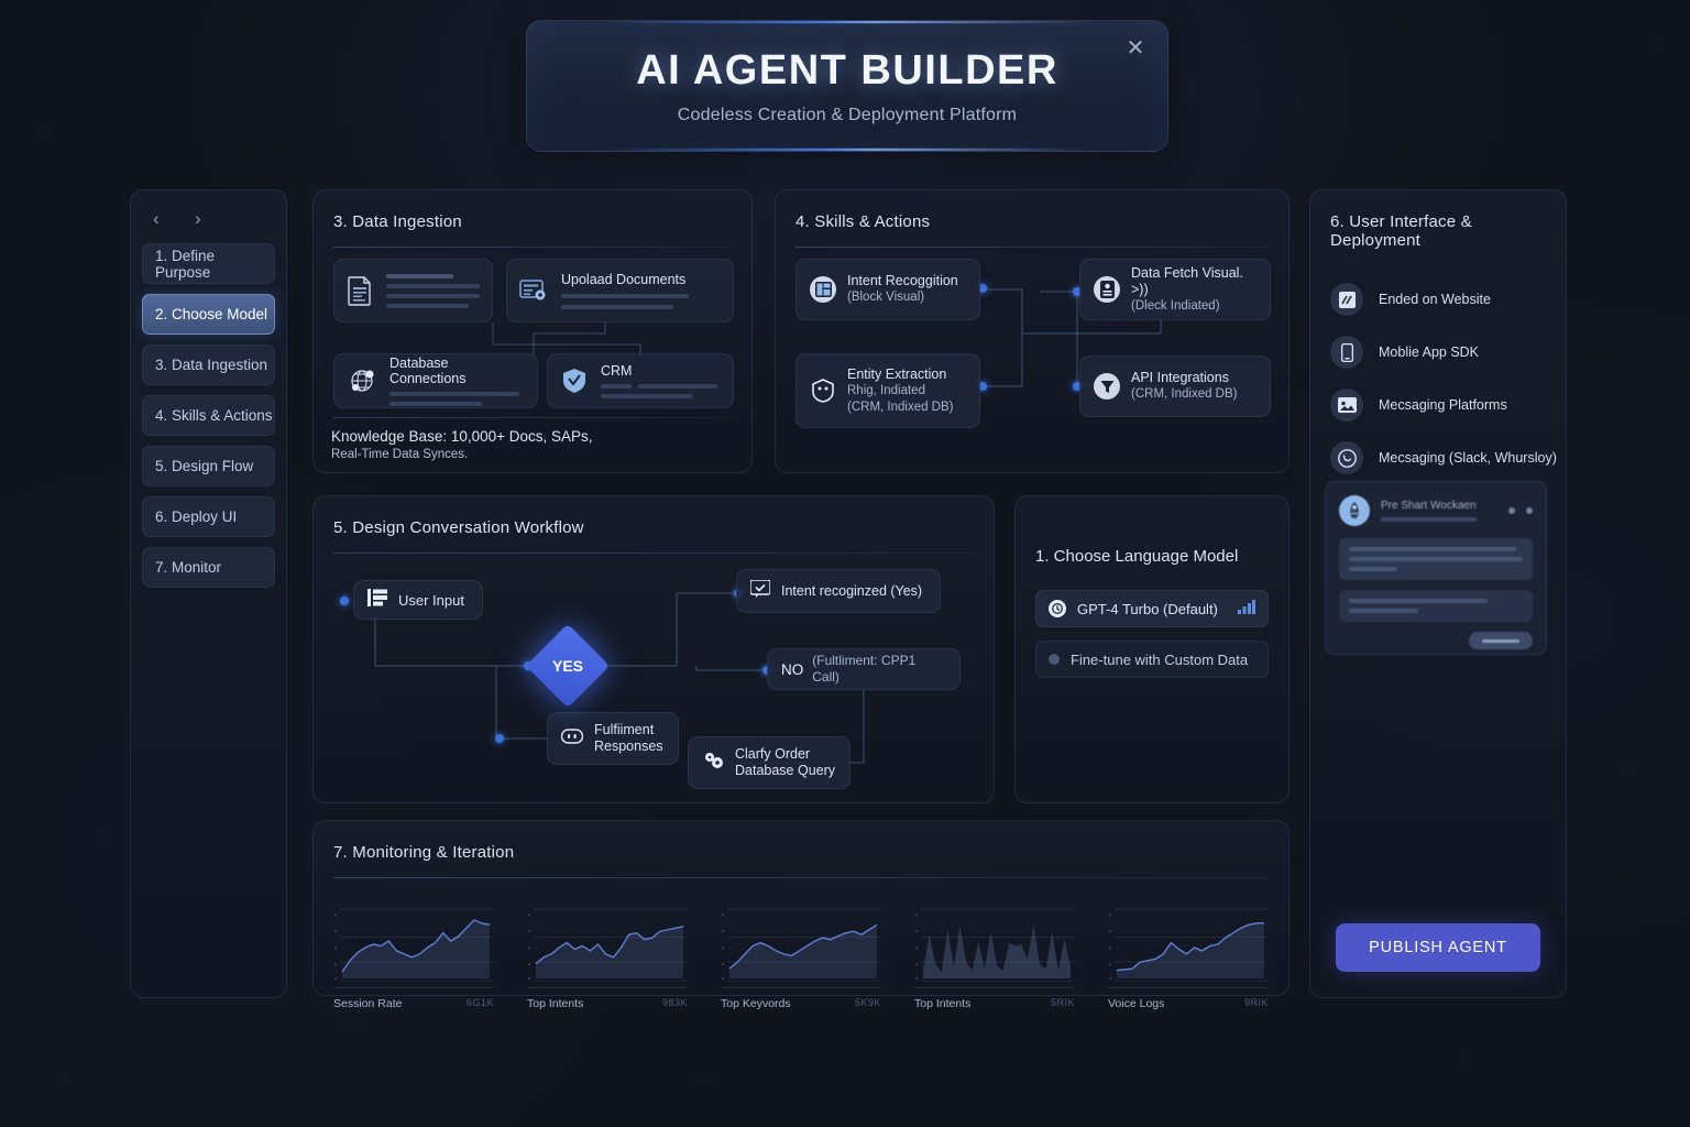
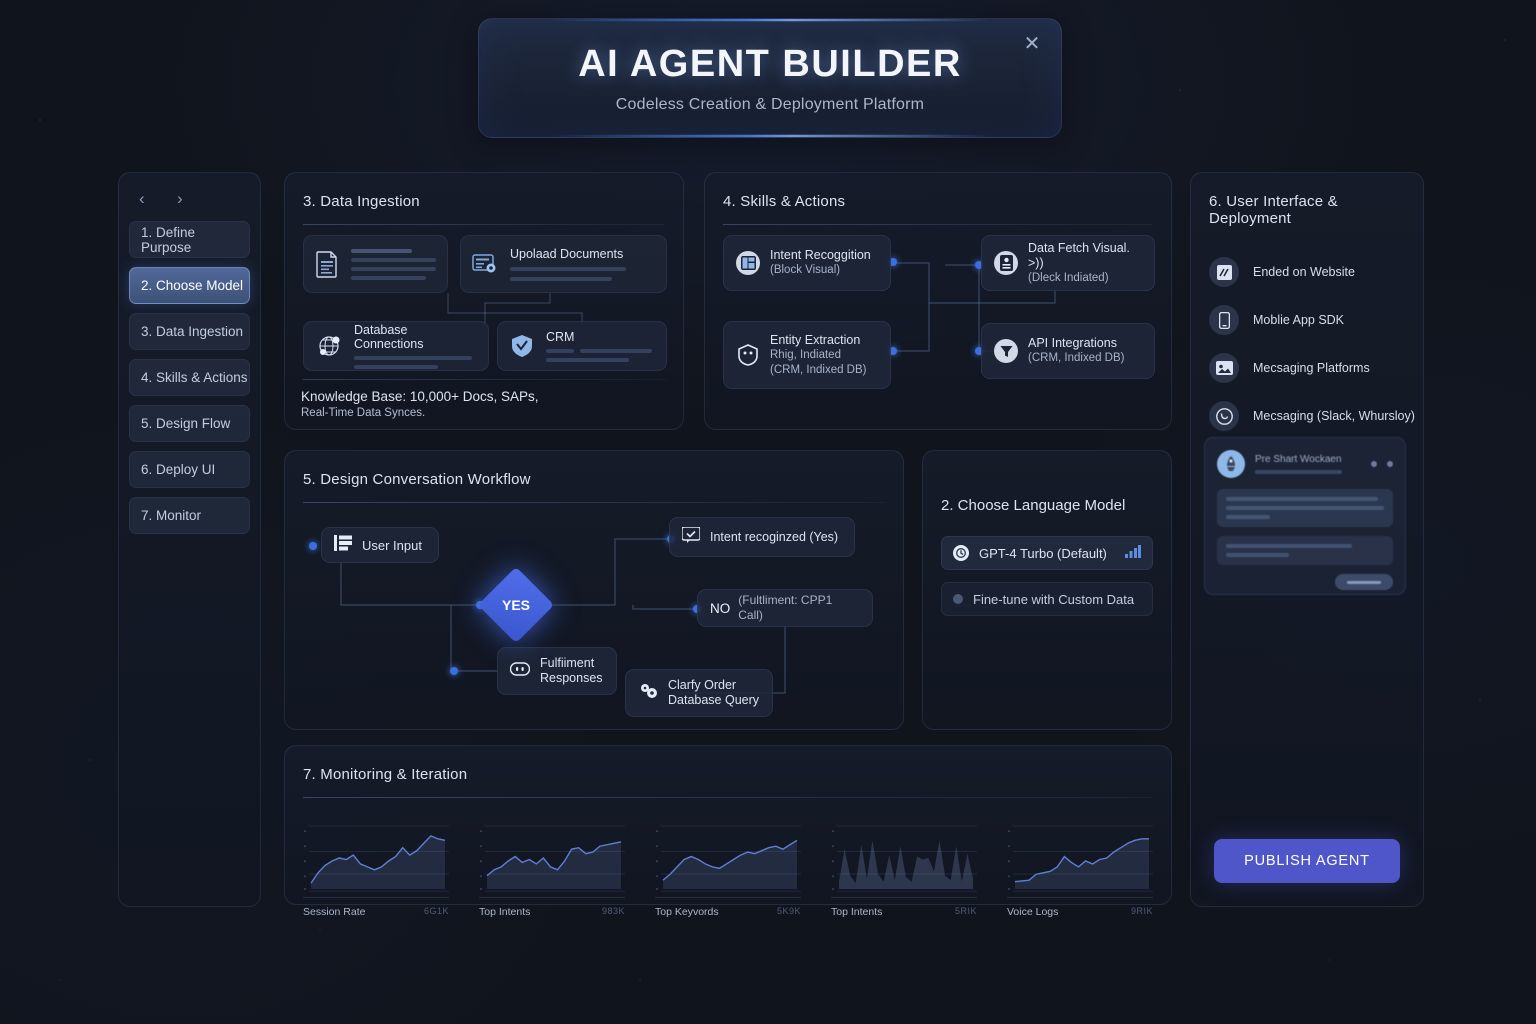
  AI AGENT BUILDER
  Codeless Creation & Deployment Platform
  ✕
  ‹
  ›
  1. Define Purpose
  2. Choose Model
  3. Data Ingestion
  4. Skills & Actions
  5. Design Flow
  6. Deploy UI
  7. Monitor
  3. Data Ingestion
  Upolaad Documents
  Database Connections
  CRM
  Knowledge Base: 10,000+ Docs, SAPs,
  Real-Time Data Synces.
  4. Skills & Actions
  Intent Recoggition
  (Block Visual)
  Data Fetch Visual. >))
  (Dleck Indiated)
  Entity Extraction
  Rhig, Indiated
  (CRM, Indixed DB)
  API Integrations
  (CRM, Indixed DB)
  5. Design Conversation Workflow
  User Input
  Intent recoginzed (Yes)
  NO
  (Fultliment: CPP1 Call)
  Fulfiiment
  Responses
  Clarfy Order
  Database Query
  YES
- 1. Choose Language Model
+ 2. Choose Language Model
  GPT-4 Turbo (Default)
  Fine-tune with Custom Data
  7. Monitoring & Iteration
  6G1K
  Session Rate
  983K
  Top Intents
  5K9K
  Top Keyvords
  5RIK
  Top Intents
  9RIK
  Voice Logs
  6. User Interface & Deployment
  Ended on Website
  Moblie App SDK
  Mecsaging Platforms
  Mecsaging (Slack, Whursloy)
  Pre Shart Wockaen
  PUBLISH AGENT
